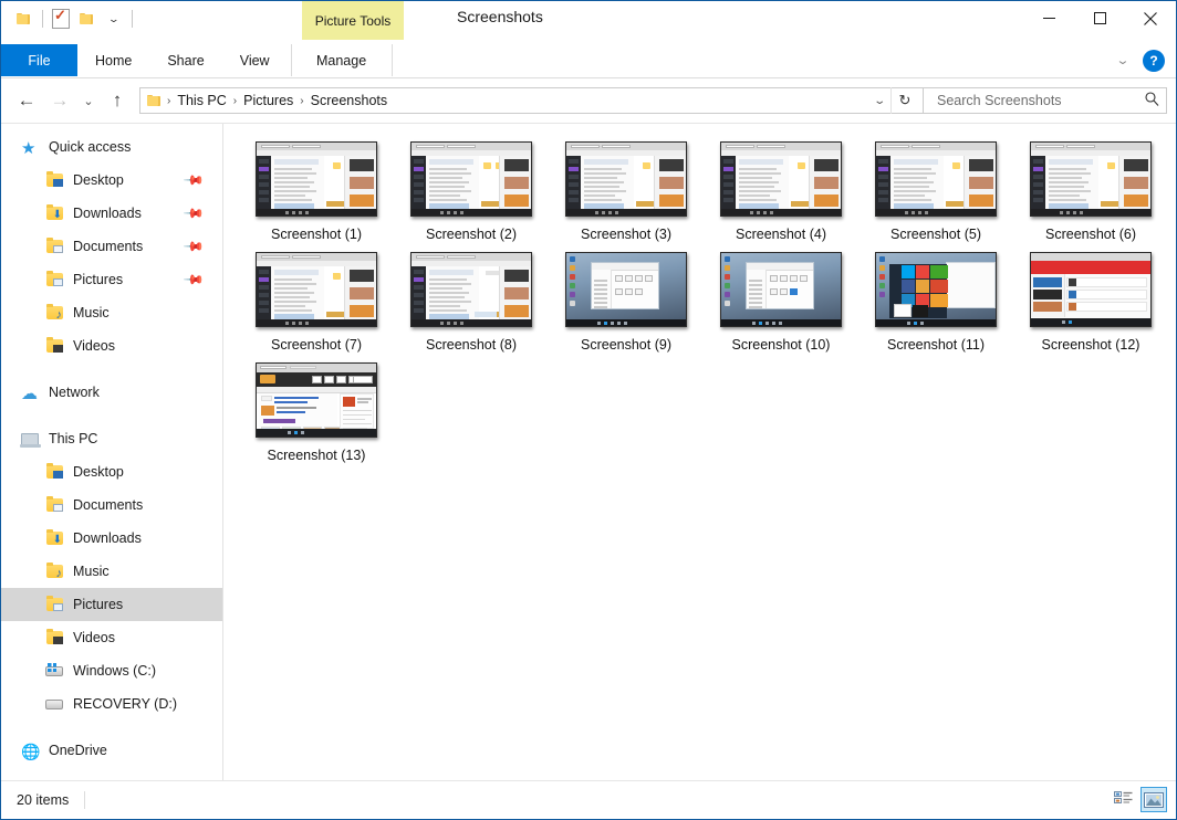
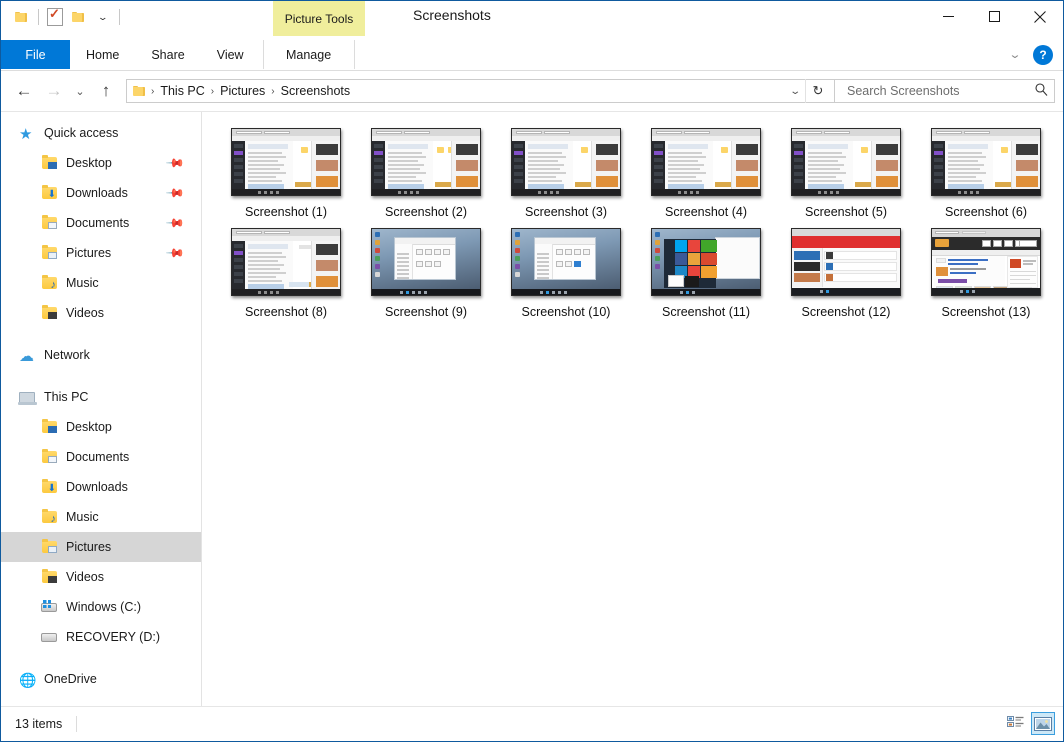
  ⌄
  Picture Tools
  Screenshots
  File
  Home
  Share
  View
  Manage
  ⌄
  ?
  ←
  →
  ⌄
  ↑
  ›
  This PC
  ›
  Pictures
  ›
  Screenshots
  ⌄
  ↻
  Search Screenshots
  ★
  Quick access
  Desktop
  Downloads
  Documents
  Pictures
  Music
  Videos
  ☁
  Network
  This PC
  Desktop
  Documents
  Downloads
  Music
  Pictures
  Videos
  Windows (C:)
  RECOVERY (D:)
  🌐
  OneDrive
  Screenshot (1)
  Screenshot (2)
  Screenshot (3)
  Screenshot (4)
  Screenshot (5)
  Screenshot (6)
- Screenshot (7)
  Screenshot (8)
  Screenshot (9)
  Screenshot (10)
  Screenshot (11)
  Screenshot (12)
  Screenshot (13)
- 20 items
+ 13 items
